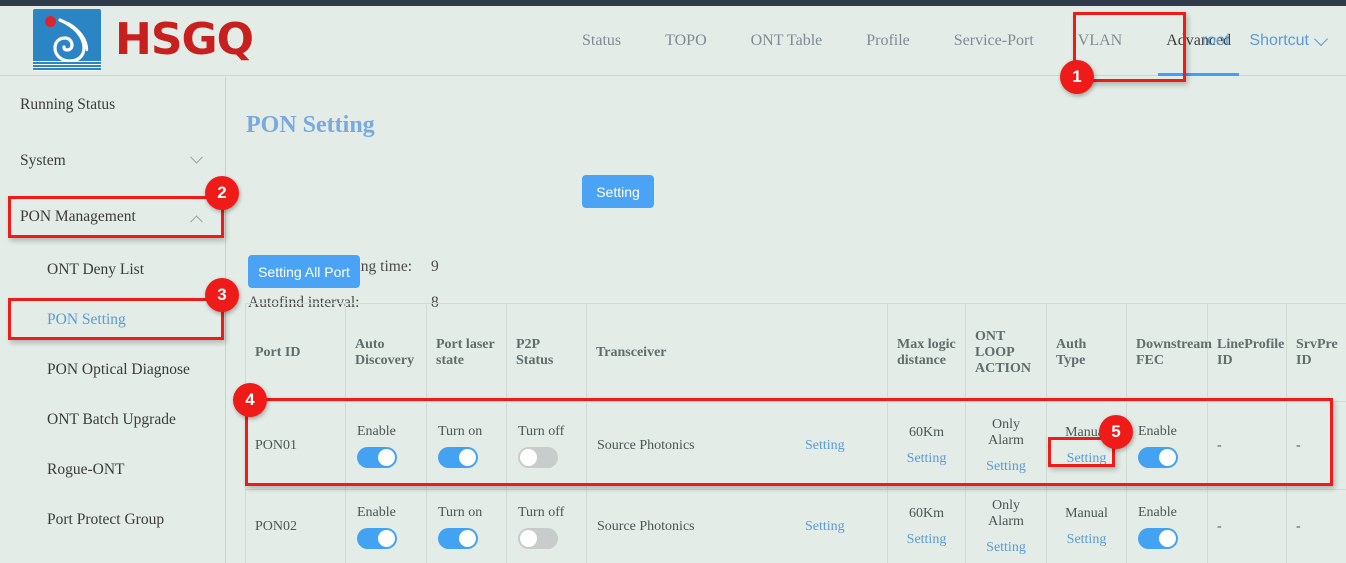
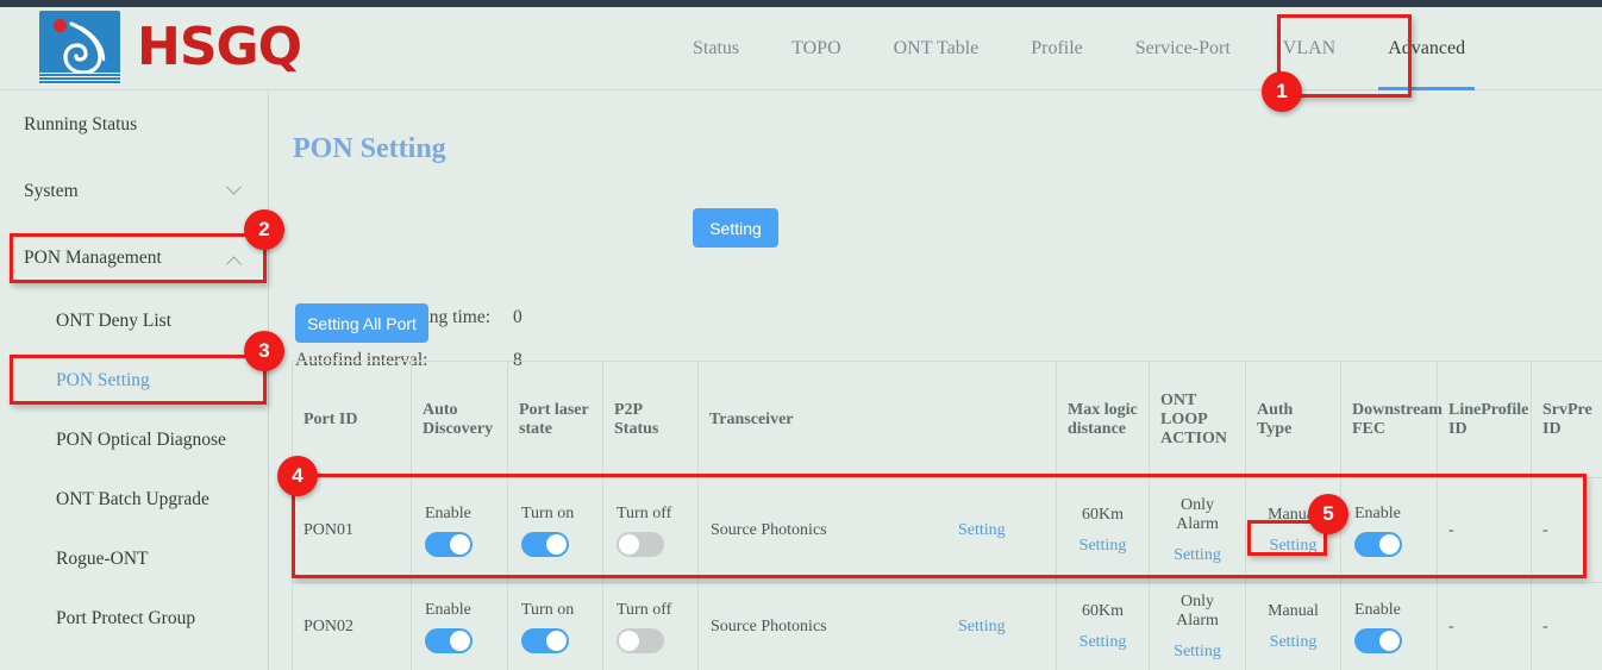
  HSGQ
  Status
  TOPO
  ONT Table
  Profile
  Service-Port
  VLAN
  Advanced
- root
- Shortcut
  Running Status
  System
  PON Management
  ONT Deny List
  PON Setting
  PON Optical Diagnose
  ONT Batch Upgrade
  Rogue-ONT
  Port Protect Group
  PON Setting
- 9
+ 0
  Autofind interval:
  8
  Setting
  Setting All Port
  Port ID	Auto Discovery	Port laser state	P2P Status	Transceiver	Max logic distance	ONT LOOP ACTION	Auth Type	Downstream FEC	LineProfile ID	SrvPre ID
  PON01	Enable	Turn on	Turn off	Source Photonics Setting	60Km Setting	Only Alarm Setting	Manu Setting	Enable	-	-
  PON02	Enable	Turn on	Turn off	Source Photonics Setting	60Km Setting	Only Alarm Setting	Manual Setting	Enable	-	-
  1
  2
  3
  4
  5
